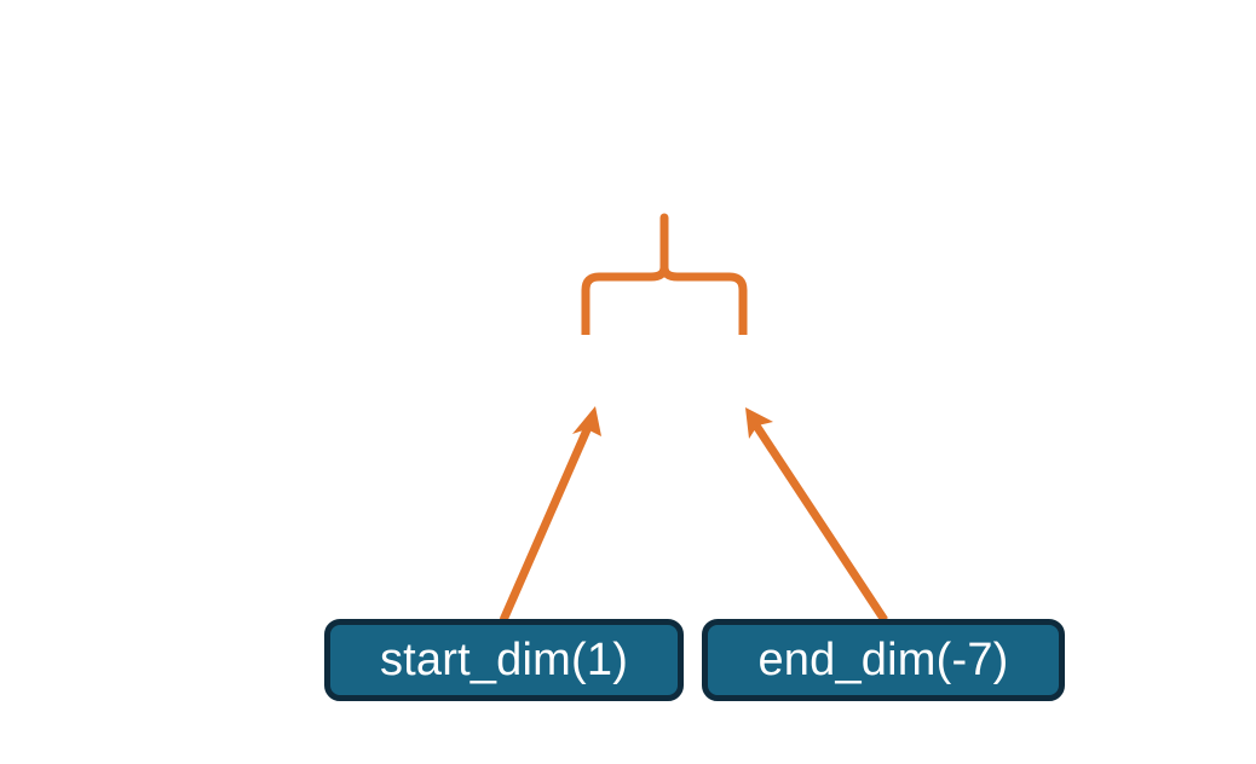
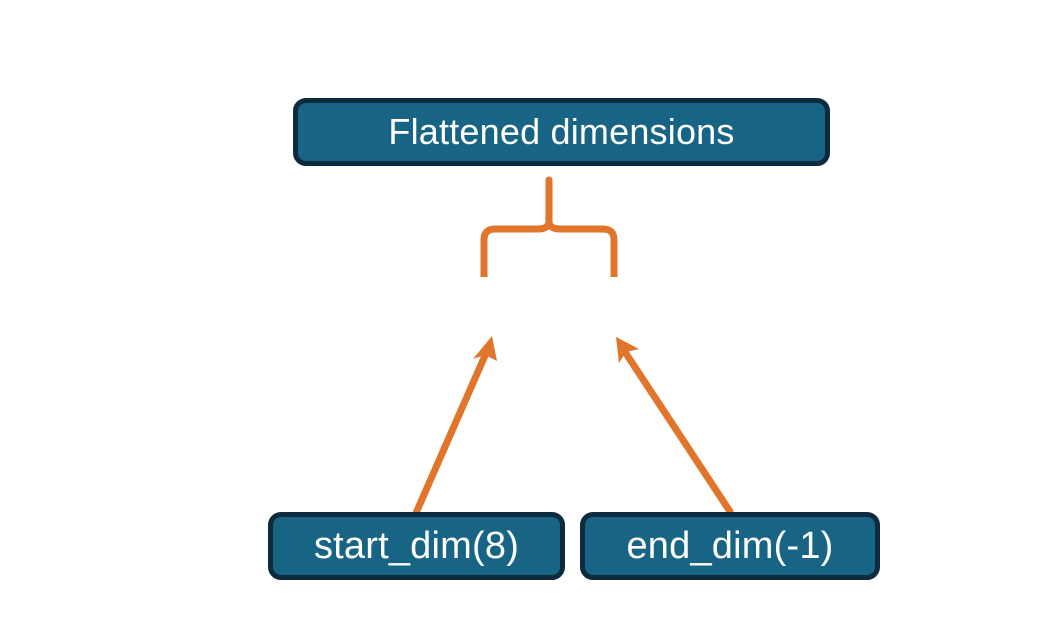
+ Flattened dimensions
- start_dim(1)
+ start_dim(8)
- end_dim(-7)
+ end_dim(-1)
